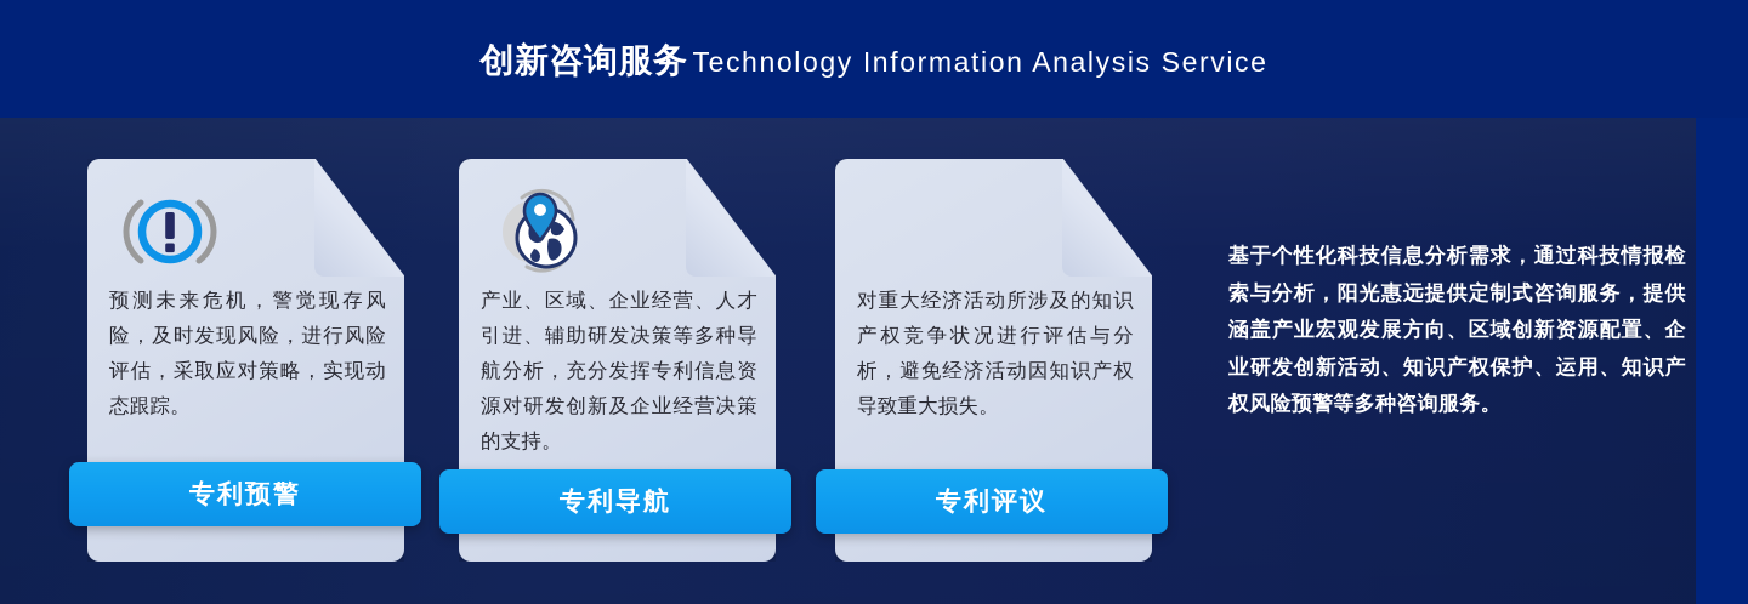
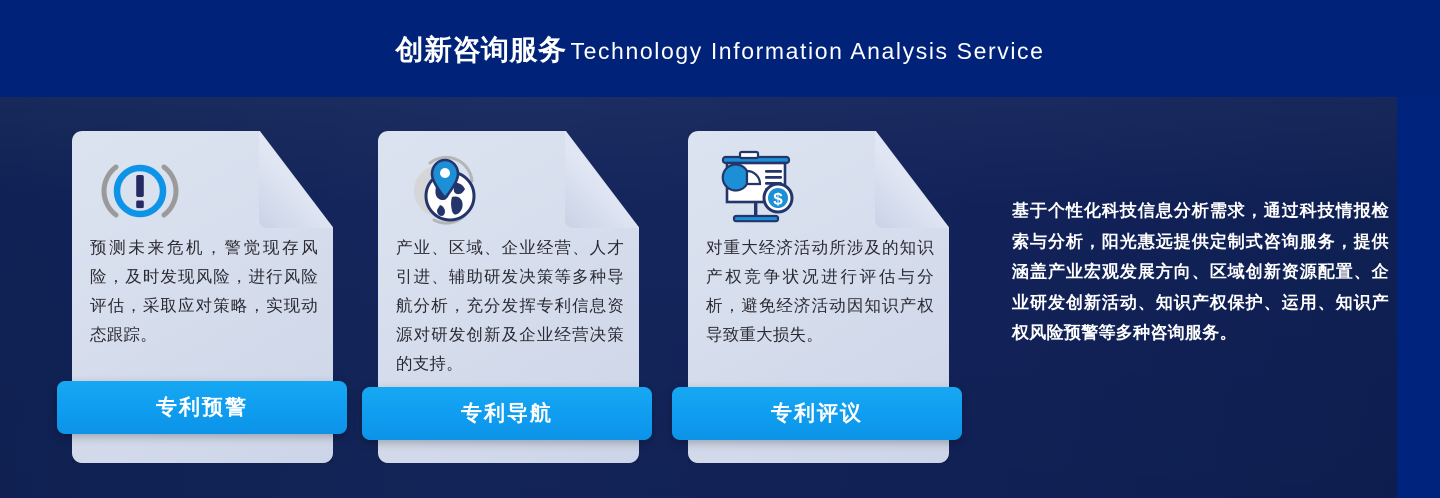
  创新咨询服务 Technology Information Analysis Service
  预测未来危机，警觉现存风险，及时发现风险，进行风险评估，采取应对策略，实现动态跟踪。
  专利预警
  产业、区域、企业经营、人才引进、辅助研发决策等多种导航分析，充分发挥专利信息资源对研发创新及企业经营决策的支持。
  专利导航
+ $
  对重大经济活动所涉及的知识产权竞争状况进行评估与分析，避免经济活动因知识产权导致重大损失。
  专利评议
  基于个性化科技信息分析需求，通过科技情报检索与分析，阳光惠远提供定制式咨询服务，提供涵盖产业宏观发展方向、区域创新资源配置、企业研发创新活动、知识产权保护、运用、知识产权风险预警等多种咨询服务。
